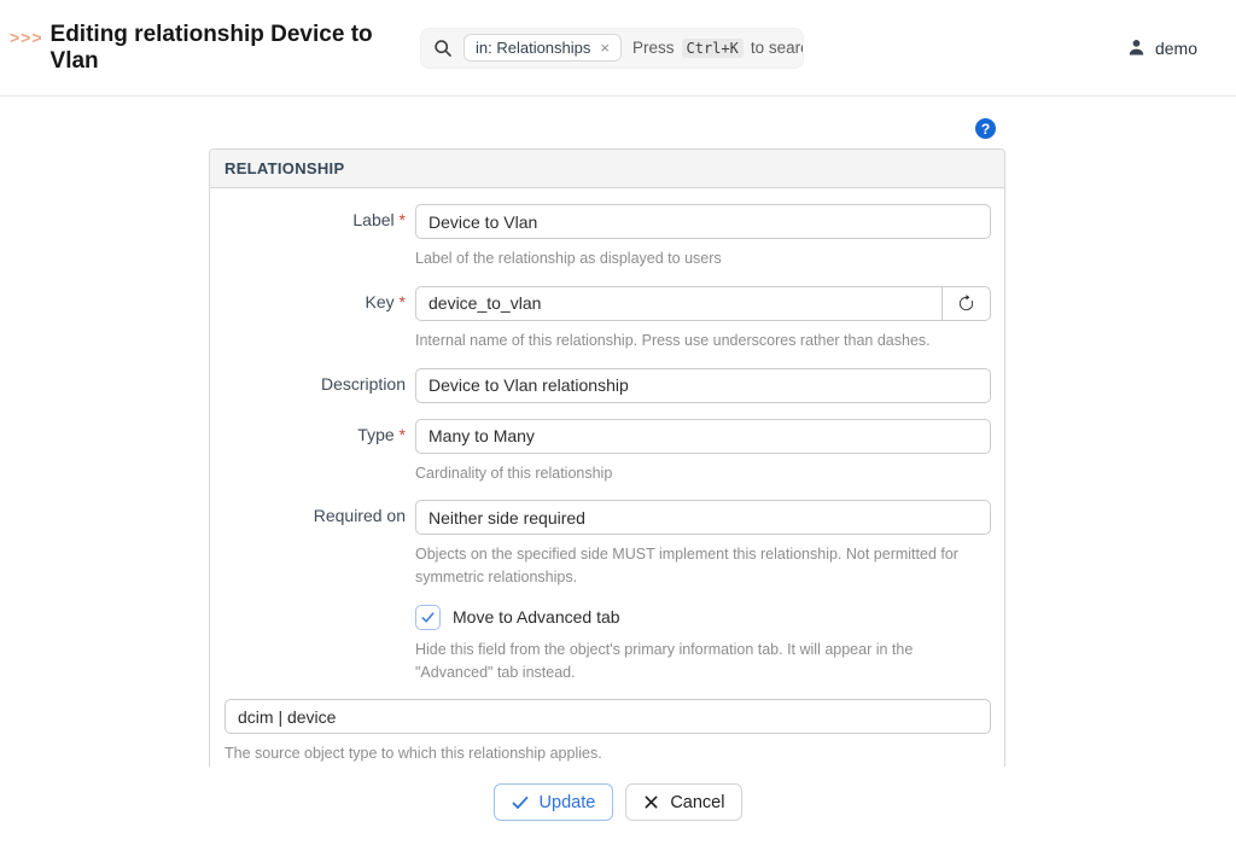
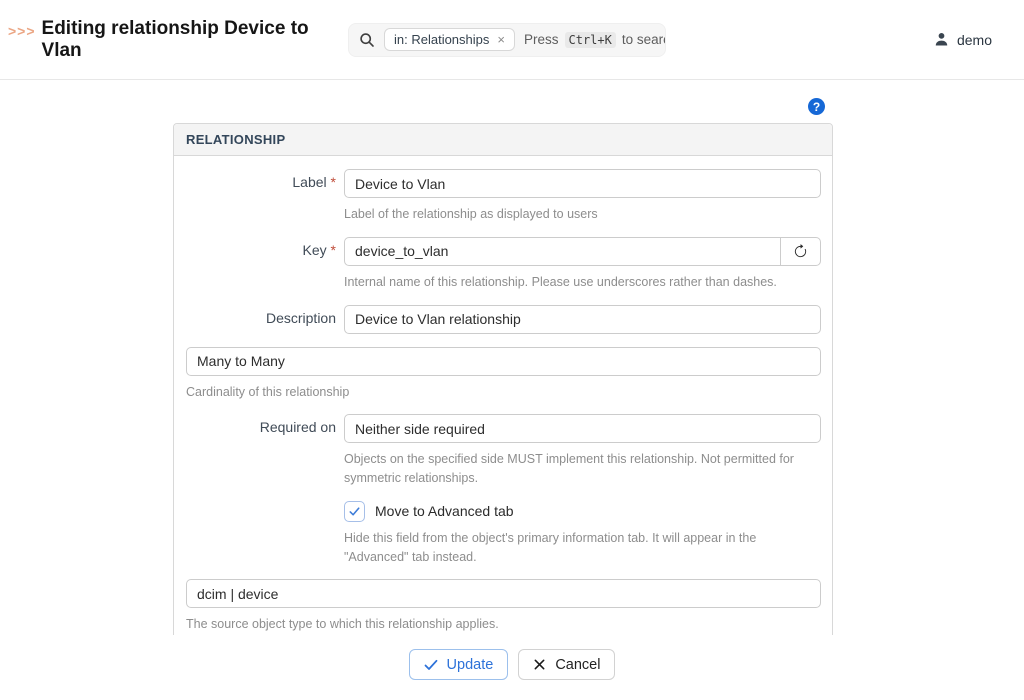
  >>>
  Editing relationship Device to Vlan
  in: Relationships
  ×
  Press
  Ctrl+K
  to sear
  demo
  ?
  RELATIONSHIP
  Label *
  Device to Vlan
  Label of the relationship as displayed to users
  Key *
  device_to_vlan
- Internal name of this relationship. Press use underscores rather than dashes.
+ Internal name of this relationship. Please use underscores rather than dashes.
  Description
  Device to Vlan relationship
- Type *
  Many to Many
  Cardinality of this relationship
  Required on
  Neither side required
  Objects on the specified side MUST implement this relationship. Not permitted for symmetric relationships.
  Move to Advanced tab
  Hide this field from the object's primary information tab. It will appear in the "Advanced" tab instead.
  dcim | device
  The source object type to which this relationship applies.
  Update
  Cancel
